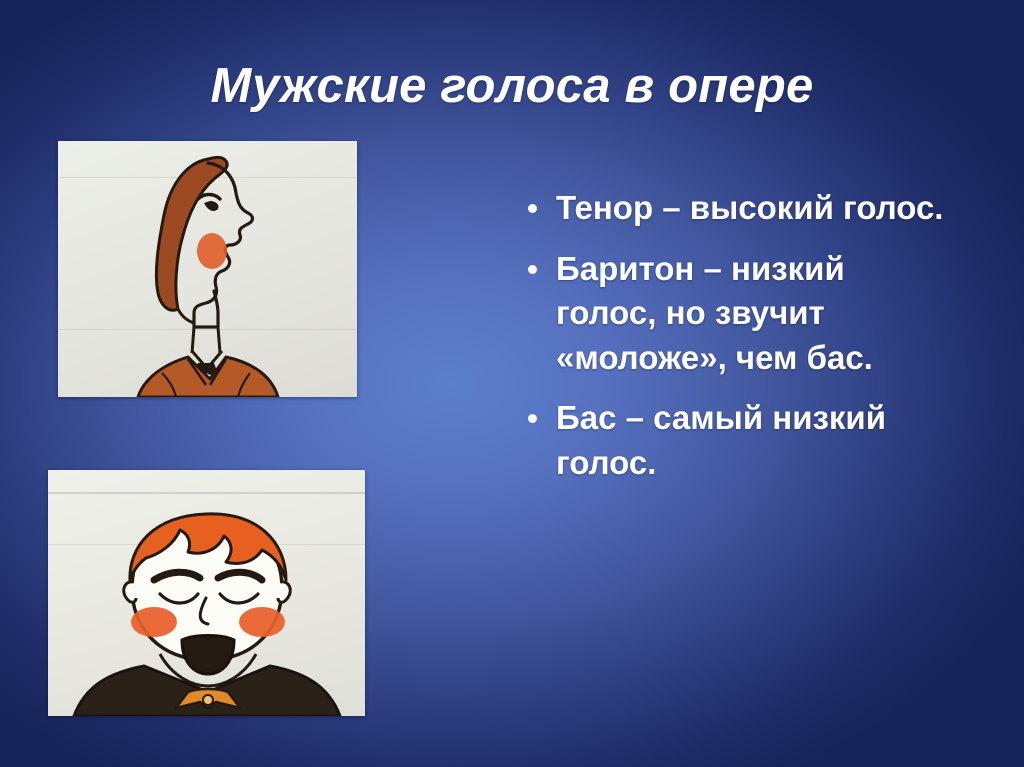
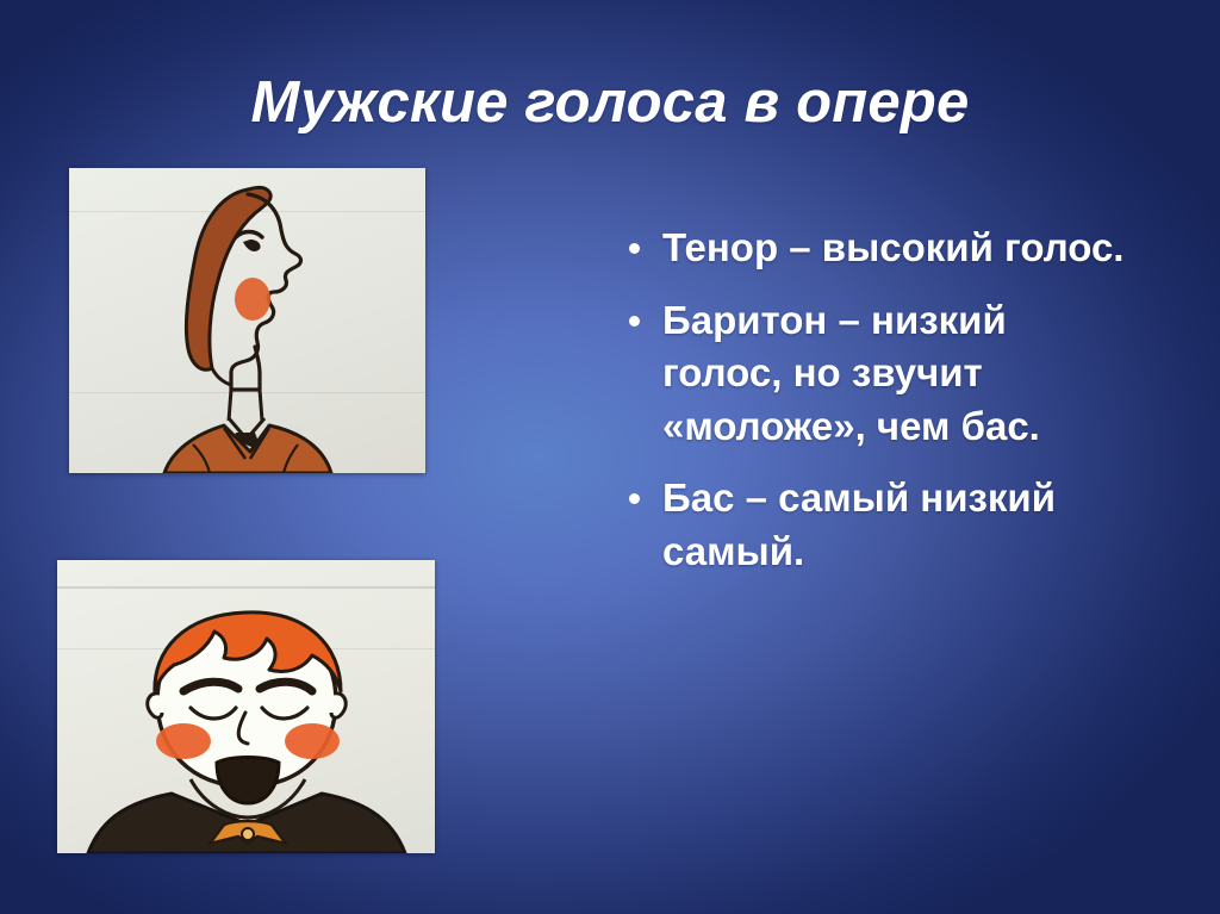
  Мужские голоса в опере
  Тенор – высокий голос.
  Баритон – низкий голос, но звучит «моложе», чем бас.
- Бас – самый низкий голос.
+ Бас – самый низкий самый.
